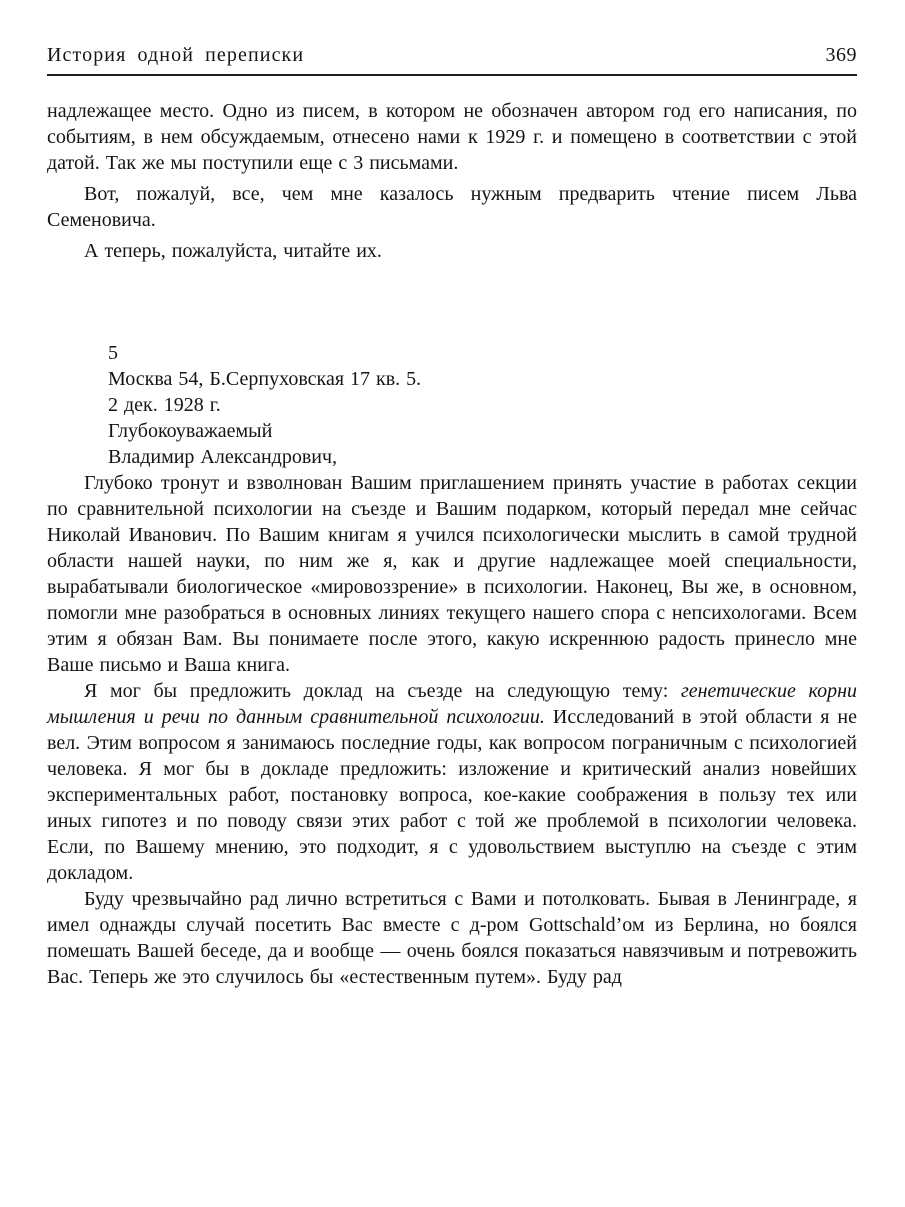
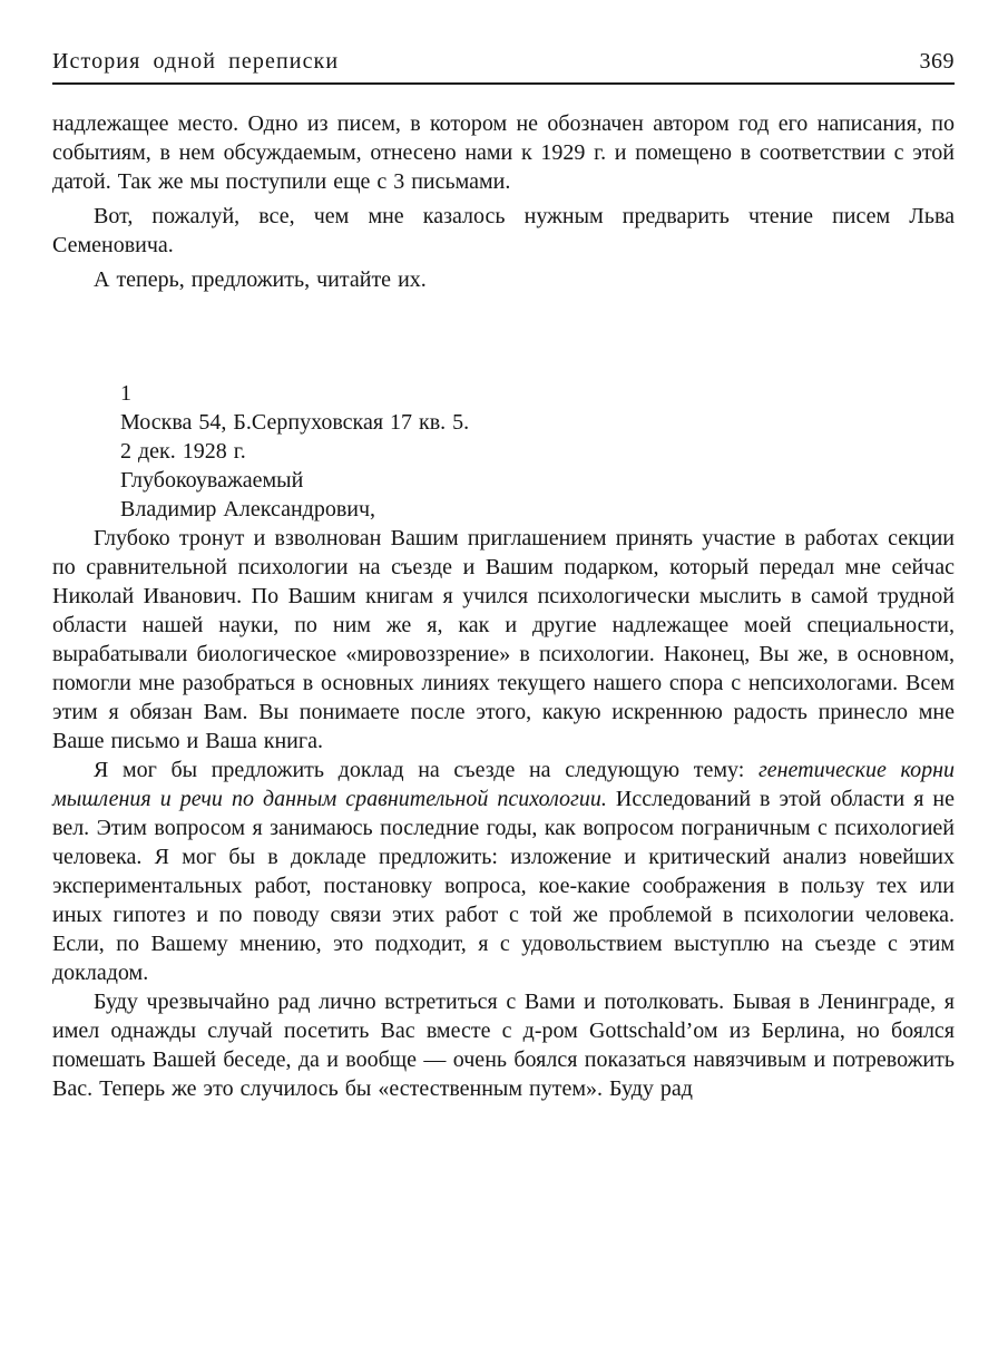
  История одной переписки
  369
  надлежащее место. Одно из писем, в котором не обозначен автором год его написания, по событиям, в нем обсуждаемым, отнесено нами к 1929 г. и помещено в соответствии с этой датой. Так же мы поступили еще с 3 письмами.
  Вот, пожалуй, все, чем мне казалось нужным предварить чтение писем Льва Семеновича.
- А теперь, пожалуйста, читайте их.
+ А теперь, предложить, читайте их.
- 5
+ 1
  Москва 54, Б.Серпуховская 17 кв. 5.
  2 дек. 1928 г.
  Глубокоуважаемый
  Владимир Александрович,
  Глубоко тронут и взволнован Вашим приглашением принять участие в работах секции по сравнительной психологии на съезде и Вашим подарком, который передал мне сейчас Николай Иванович. По Вашим книгам я учился психологически мыслить в самой трудной области нашей науки, по ним же я, как и другие надлежащее моей специальности, вырабатывали биологическое «мировоззрение» в психологии. Наконец, Вы же, в основном, помогли мне разобраться в основных линиях текущего нашего спора с непсихологами. Всем этим я обязан Вам. Вы понимаете после этого, какую искреннюю радость принесло мне Ваше письмо и Ваша книга.
  Я мог бы предложить доклад на съезде на следующую тему: генетические корни мышления и речи по данным сравнительной психологии. Исследований в этой области я не вел. Этим вопросом я занимаюсь последние годы, как вопросом пограничным с психологией человека. Я мог бы в докладе предложить: изложение и критический анализ новейших экспериментальных работ, постановку вопроса, кое-какие соображения в пользу тех или иных гипотез и по поводу связи этих работ с той же проблемой в психологии человека. Если, по Вашему мнению, это подходит, я с удовольствием выступлю на съезде с этим докладом.
  Буду чрезвычайно рад лично встретиться с Вами и потолковать. Бывая в Ленинграде, я имел однажды случай посетить Вас вместе с д-ром Gottschald’ом из Берлина, но боялся помешать Вашей беседе, да и вообще — очень боялся показаться навязчивым и потревожить Вас. Теперь же это случилось бы «естественным путем». Буду рад
